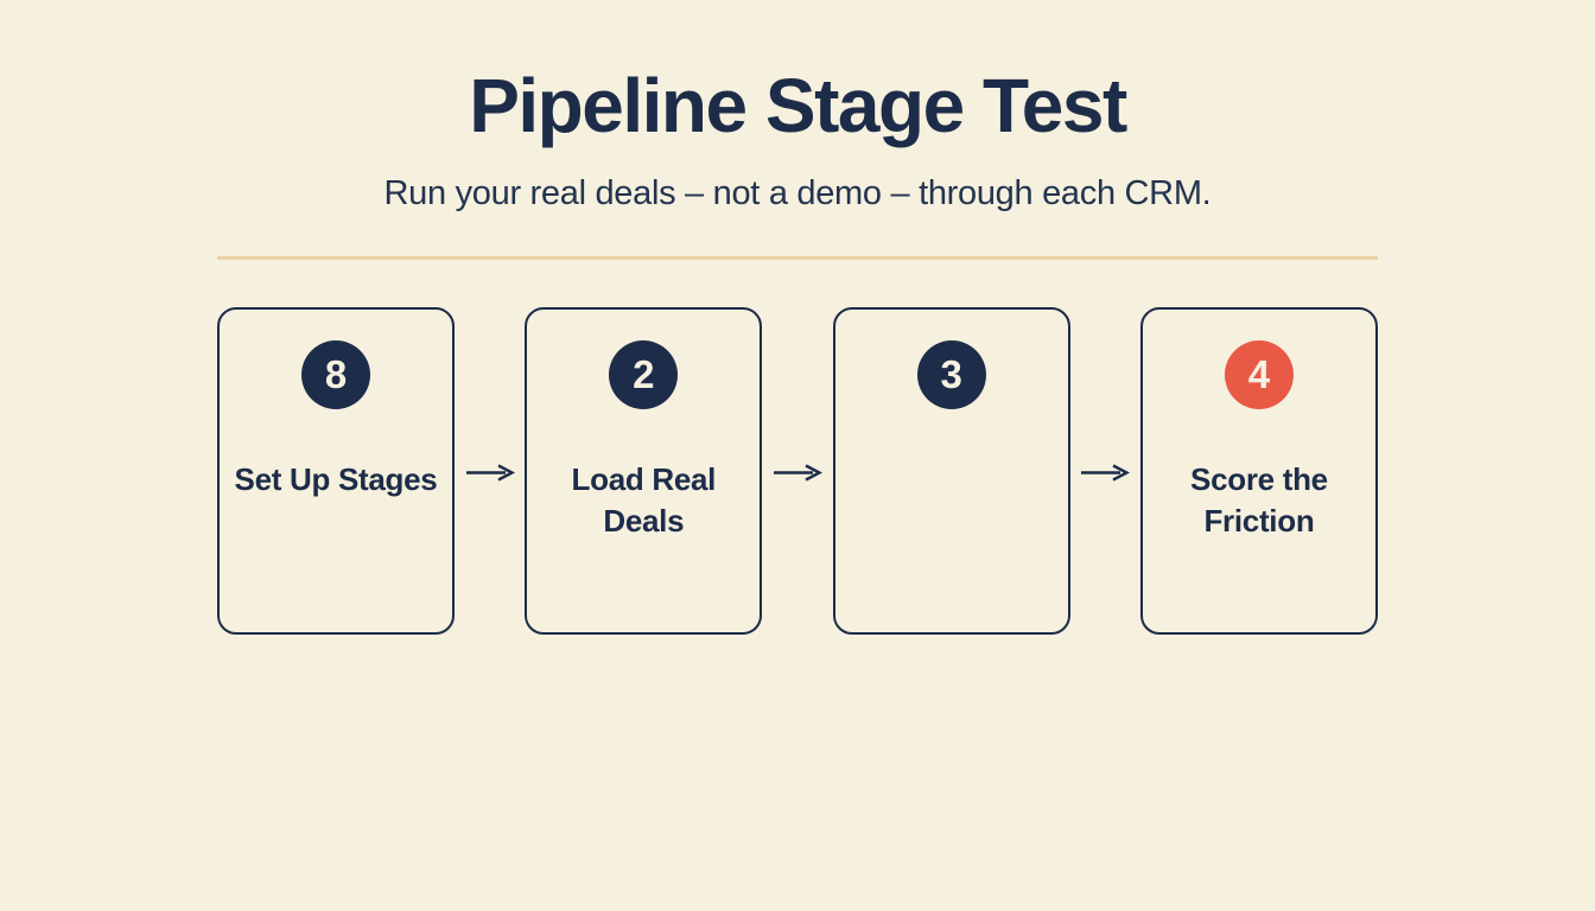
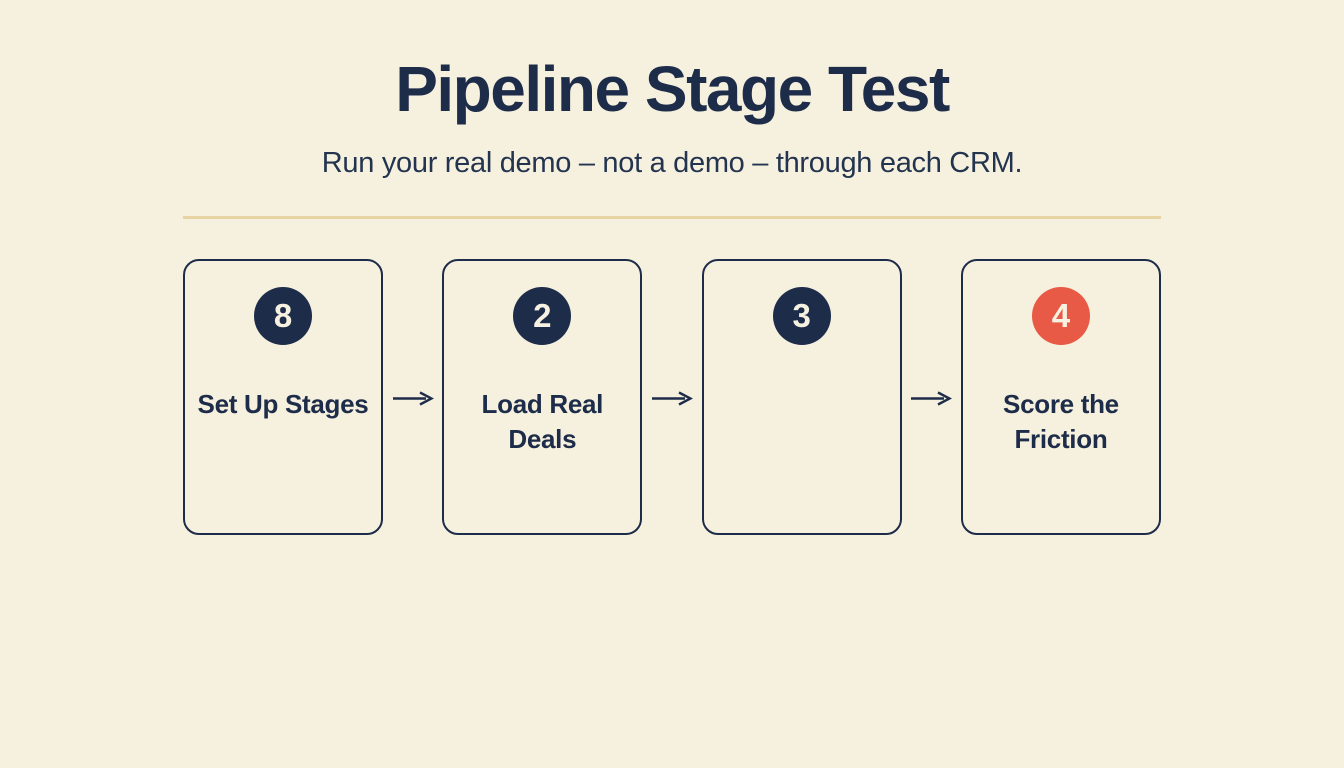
  Pipeline Stage Test
- Run your real deals – not a demo – through each CRM.
+ Run your real demo – not a demo – through each CRM.
  8
  Set Up Stages
  2
  Load Real Deals
  3
  4
  Score the Friction
